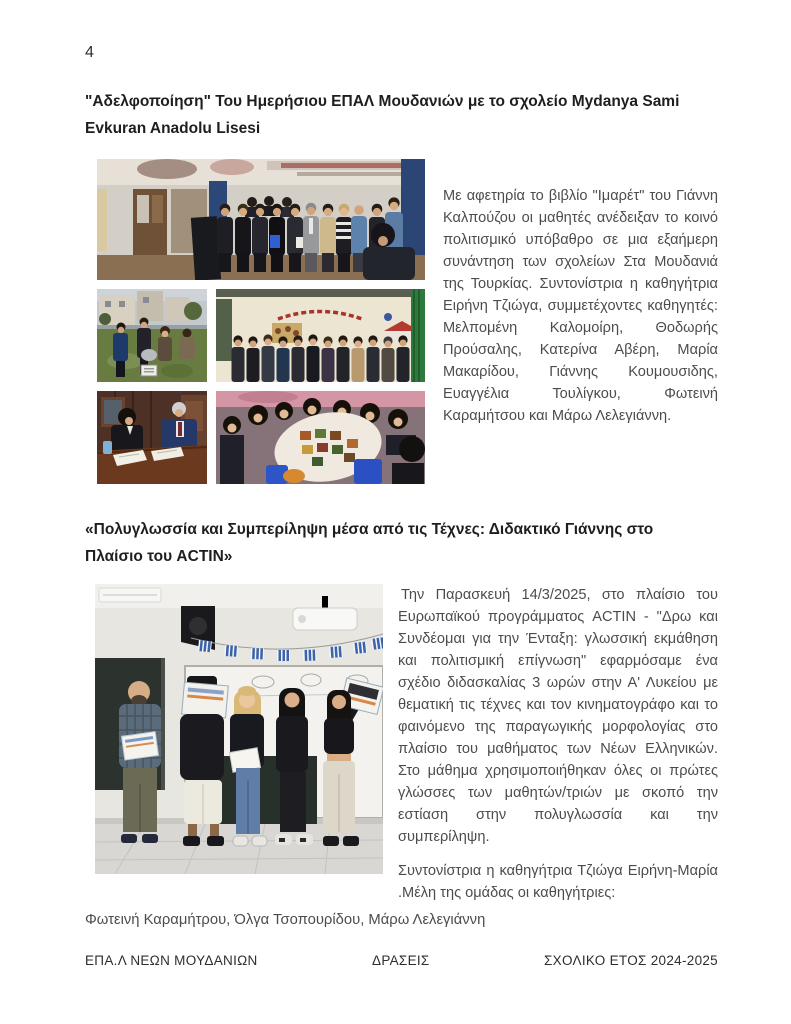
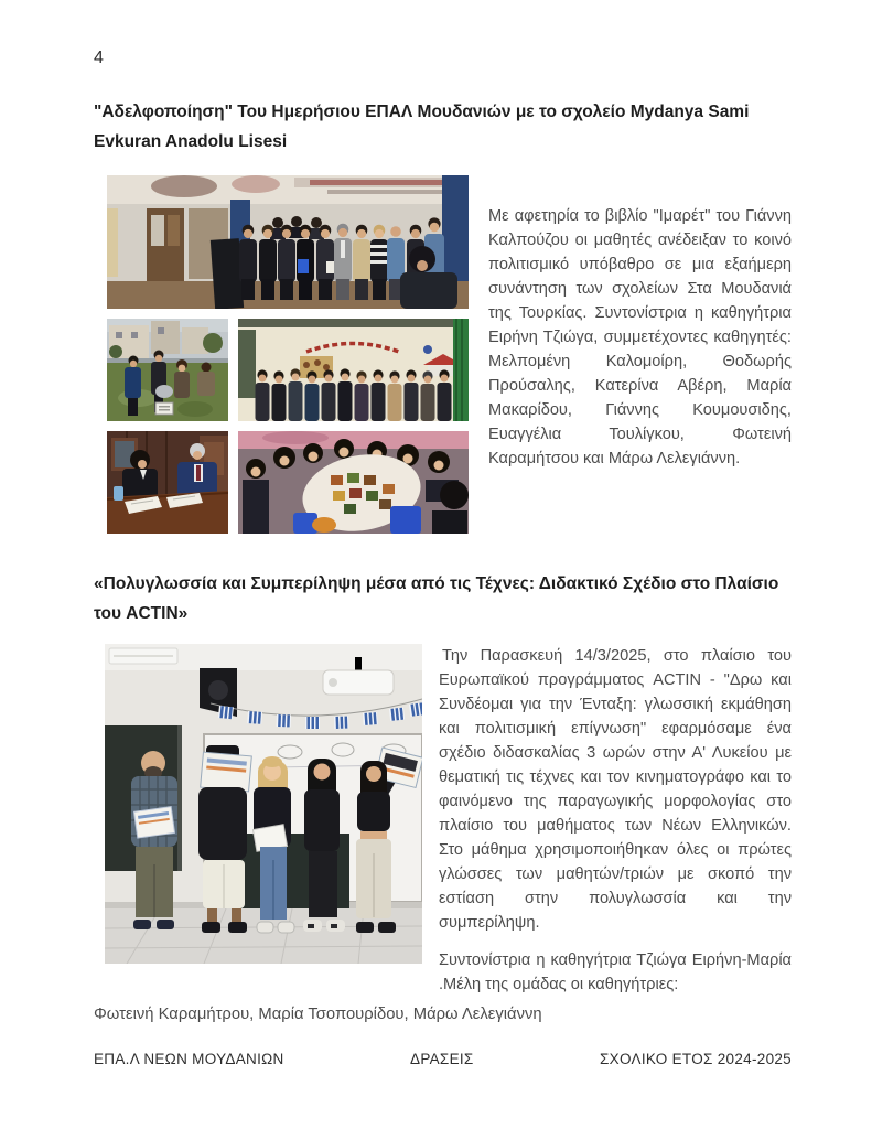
  4
  "Αδελφοποίηση" Του Ημερήσιου ΕΠΑΛ Μουδανιών με το σχολείο Mydanya Sami Evkuran Anadolu Lisesi
  Με αφετηρία το βιβλίο "Ιμαρέτ" του Γιάννη Καλπούζου οι μαθητές ανέδειξαν το κοινό πολιτισμικό υπόβαθρο σε μια εξαήμερη συνάντηση των σχολείων Στα Μουδανιά της Τουρκίας. Συντονίστρια η καθηγήτρια Ειρήνη Τζιώγα, συμμετέχοντες καθηγητές: Μελπομένη Καλομοίρη, Θοδωρής Προύσαλης, Κατερίνα Αβέρη, Μαρία Μακαρίδου, Γιάννης Κουμουσιδης, Ευαγγέλια Τουλίγκου, Φωτεινή Καραμήτσου και Μάρω Λελεγιάννη.
- «Πολυγλωσσία και Συμπερίληψη μέσα από τις Τέχνες: Διδακτικό Γιάννης στο Πλαίσιο του ACTIN»
+ «Πολυγλωσσία και Συμπερίληψη μέσα από τις Τέχνες: Διδακτικό Σχέδιο στο Πλαίσιο του ACTIN»
  Την Παρασκευή 14/3/2025, στο πλαίσιο του Ευρωπαϊκού προγράμματος ACTIN - "Δρω και Συνδέομαι για την Ένταξη: γλωσσική εκμάθηση και πολιτισμική επίγνωση" εφαρμόσαμε ένα σχέδιο διδασκαλίας 3 ωρών στην Α' Λυκείου με θεματική τις τέχνες και τον κινηματογράφο και το φαινόμενο της παραγωγικής μορφολογίας στο πλαίσιο του μαθήματος των Νέων Ελληνικών. Στο μάθημα χρησιμοποιήθηκαν όλες οι πρώτες γλώσσες των μαθητών/τριών με σκοπό την εστίαση στην πολυγλωσσία και την συμπερίληψη.
  Συντονίστρια η καθηγήτρια Τζιώγα Ειρήνη-Μαρία .Μέλη της ομάδας οι καθηγήτριες:
- Φωτεινή Καραμήτρου, Όλγα Τσοπουρίδου, Μάρω Λελεγιάννη
+ Φωτεινή Καραμήτρου, Μαρία Τσοπουρίδου, Μάρω Λελεγιάννη
  ΕΠΑ.Λ ΝΕΩΝ ΜΟΥΔΑΝΙΩΝ
  ΔΡΑΣΕΙΣ
  ΣΧΟΛΙΚΟ ΕΤΟΣ 2024-2025
